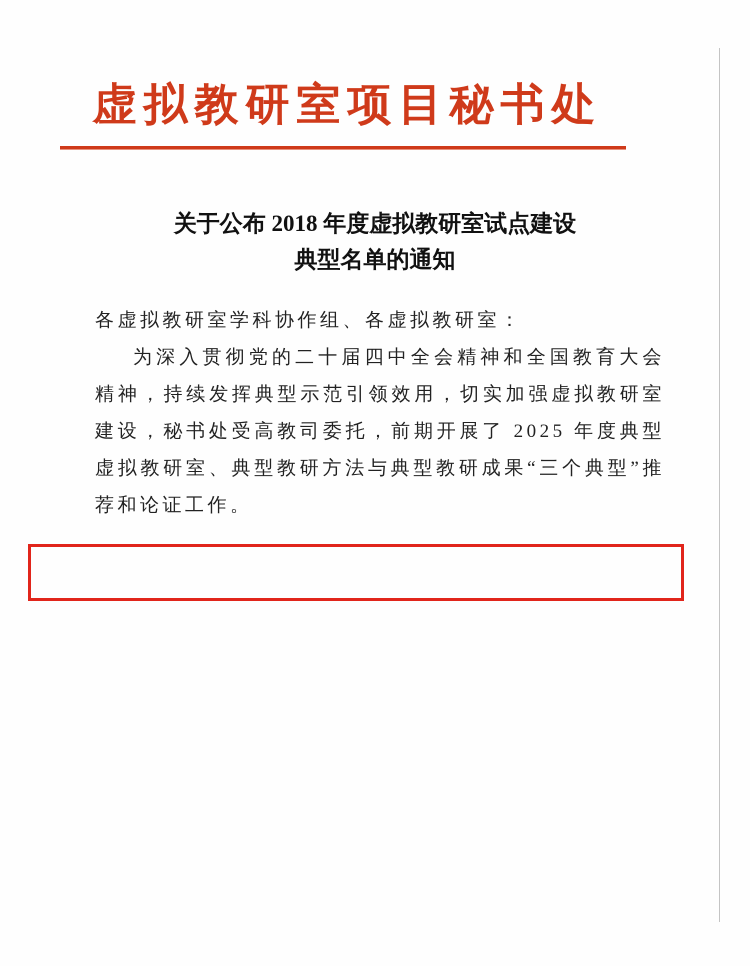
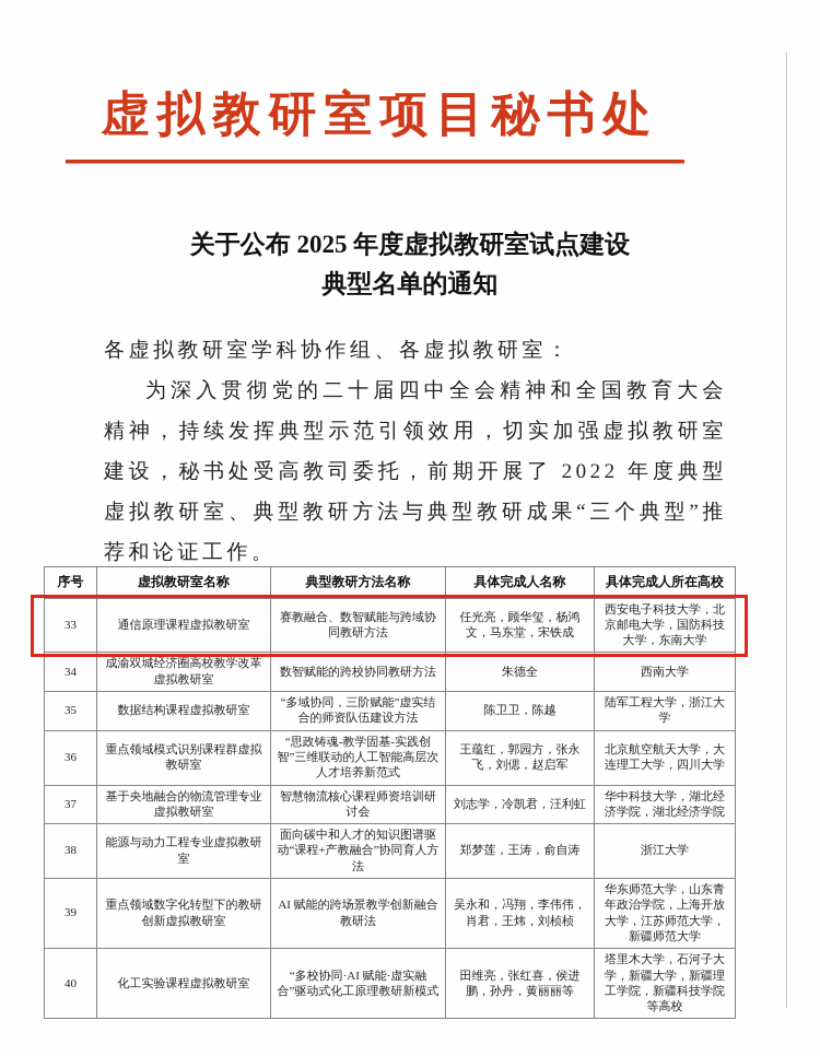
  虚拟教研室项目秘书处
- 关于公布 2018 年度虚拟教研室试点建设
+ 关于公布 2025 年度虚拟教研室试点建设
  典型名单的通知
  各虚拟教研室学科协作组、各虚拟教研室：
- 为深入贯彻党的二十届四中全会精神和全国教育大会精神，持续发挥典型示范引领效用，切实加强虚拟教研室建设，秘书处受高教司委托，前期开展了 2025 年度典型虚拟教研室、典型教研方法与典型教研成果“三个典型”推荐和论证工作。
+ 为深入贯彻党的二十届四中全会精神和全国教育大会精神，持续发挥典型示范引领效用，切实加强虚拟教研室建设，秘书处受高教司委托，前期开展了 2022 年度典型虚拟教研室、典型教研方法与典型教研成果“三个典型”推荐和论证工作。
+ 序号	虚拟教研室名称	典型教研方法名称	具体完成人名称	具体完成人所在高校
+ 33	通信原理课程虚拟教研室	赛教融合、数智赋能与跨域协同教研方法	任光亮，顾华玺，杨鸿文，马东堂，宋铁成	西安电子科技大学，北京邮电大学，国防科技大学，东南大学
+ 34	成渝双城经济圈高校教学改革虚拟教研室	数智赋能的跨校协同教研方法	朱德全	西南大学
+ 35	数据结构课程虚拟教研室	“多域协同，三阶赋能”虚实结合的师资队伍建设方法	陈卫卫，陈越	陆军工程大学，浙江大学
+ 36	重点领域模式识别课程群虚拟教研室	“思政铸魂-教学固基-实践创智”三维联动的人工智能高层次人才培养新范式	王蕴红，郭园方，张永飞，刘偲，赵启军	北京航空航天大学，大连理工大学，四川大学
+ 37	基于央地融合的物流管理专业虚拟教研室	智慧物流核心课程师资培训研讨会	刘志学，冷凯君，汪利虹	华中科技大学，湖北经济学院，湖北经济学院
+ 38	能源与动力工程专业虚拟教研室	面向碳中和人才的知识图谱驱动“课程+产教融合”协同育人方法	郑梦莲，王涛，俞自涛	浙江大学
+ 39	重点领域数字化转型下的教研创新虚拟教研室	AI 赋能的跨场景教学创新融合教研法	吴永和，冯翔，李伟伟，肖君，王炜，刘桢桢	华东师范大学，山东青年政治学院，上海开放大学，江苏师范大学，新疆师范大学
+ 40	化工实验课程虚拟教研室	“多校协同·AI 赋能·虚实融合”驱动式化工原理教研新模式	田维亮，张红喜，侯进鹏，孙丹，黄丽丽等	塔里木大学，石河子大学，新疆大学，新疆理工学院，新疆科技学院等高校
